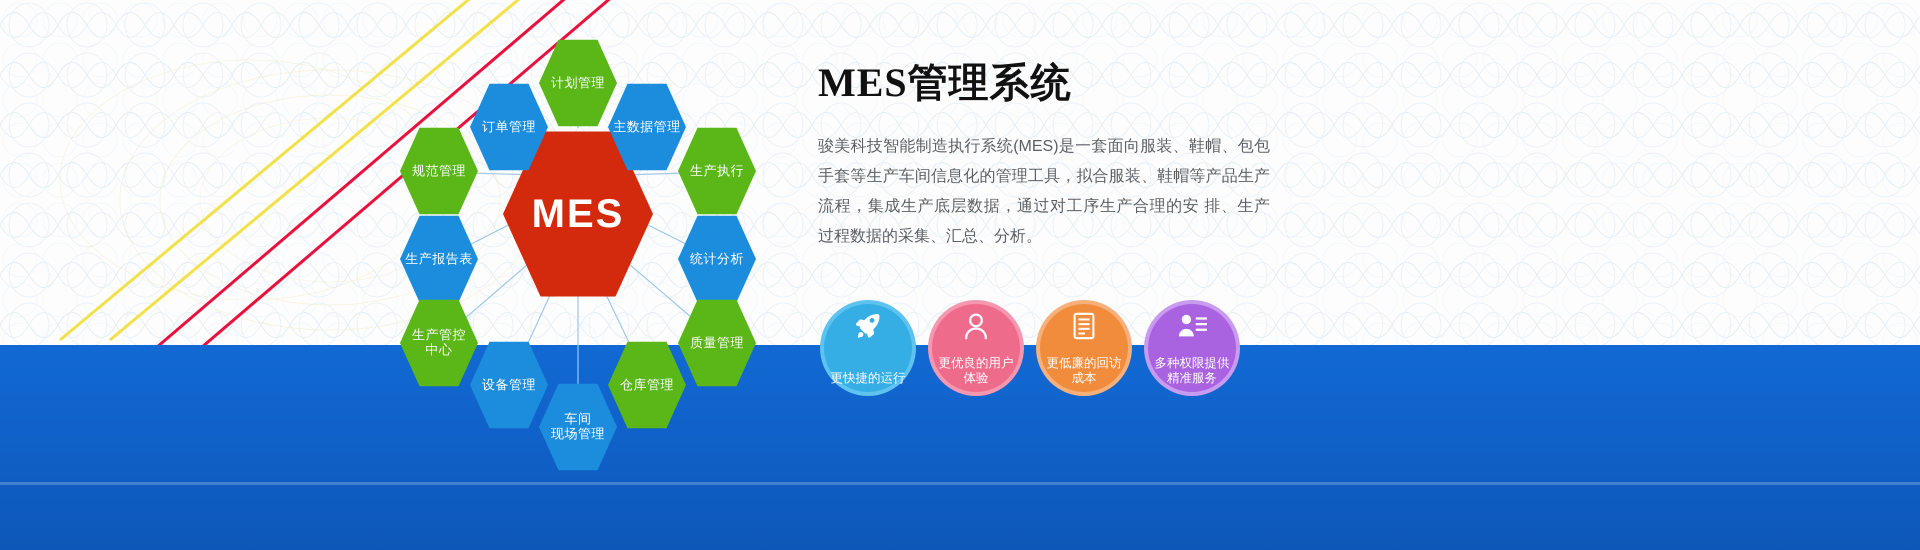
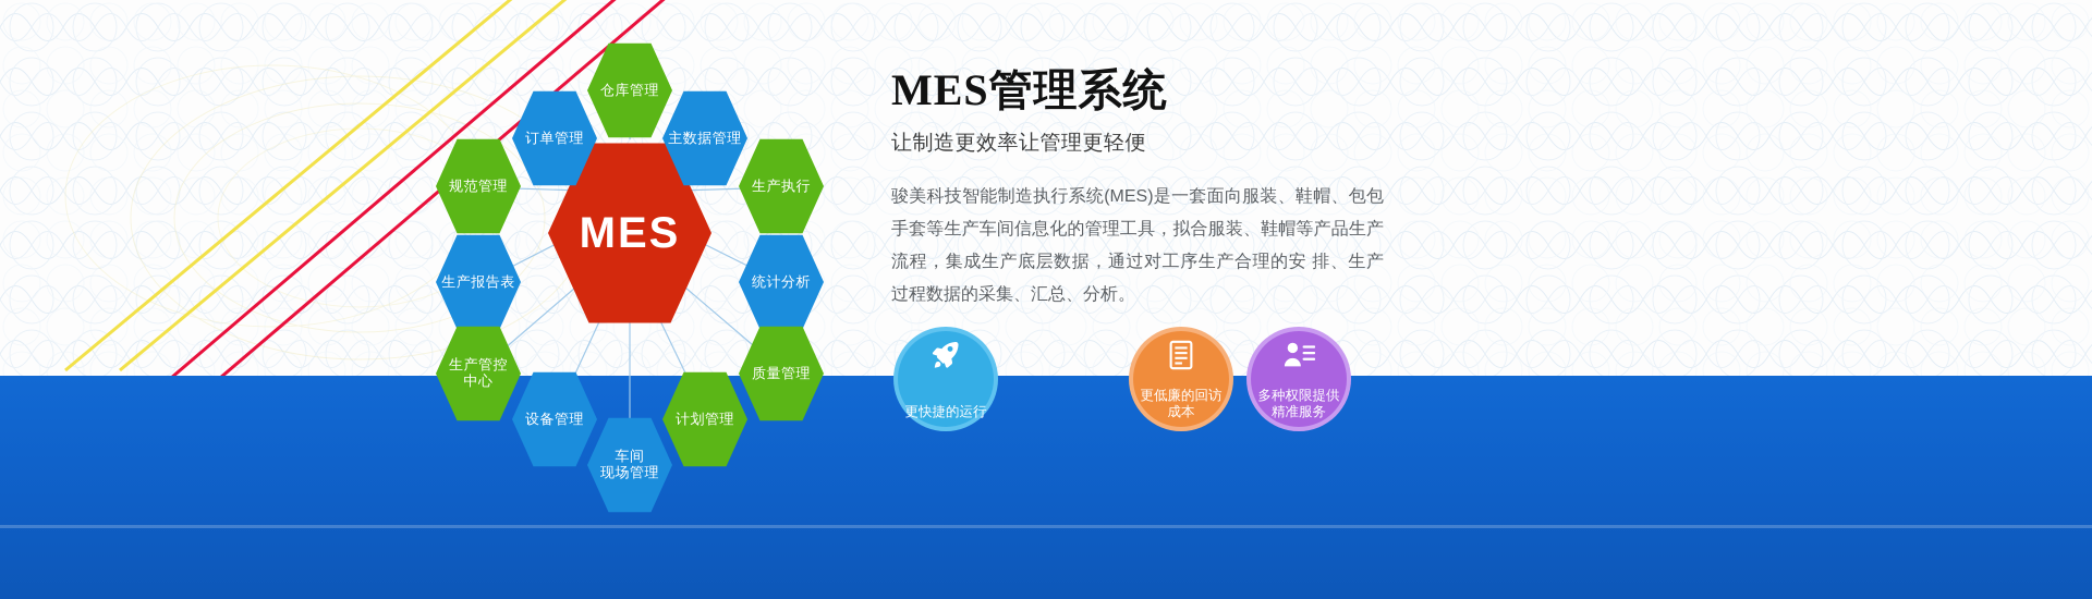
  MES
- 计划管理
+ 仓库管理
  订单管理
  主数据管理
  规范管理
  生产执行
  生产报告表
  统计分析
  生产管控
  中心
  质量管理
  设备管理
- 仓库管理
+ 计划管理
  车间
  现场管理
  MES管理系统
+ 让制造更效率让管理更轻便
  骏美科技智能制造执行系统(MES)是一套面向服装、鞋帽、包包手套等生产车间信息化的管理工具，拟合服装、鞋帽等产品生产流程，集成生产底层数据，通过对工序生产合理的安 排、生产过程数据的采集、汇总、分析。
  更快捷的运行
- 更优良的用户体验
  更低廉的回访成本
  多种权限提供精准服务
